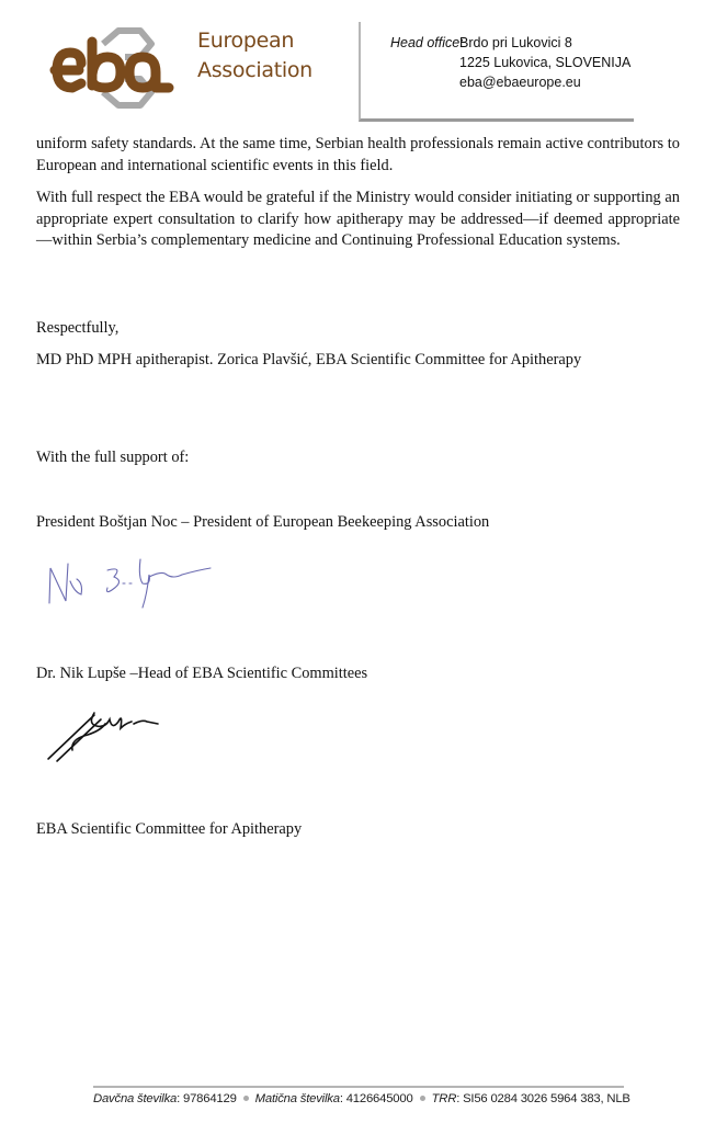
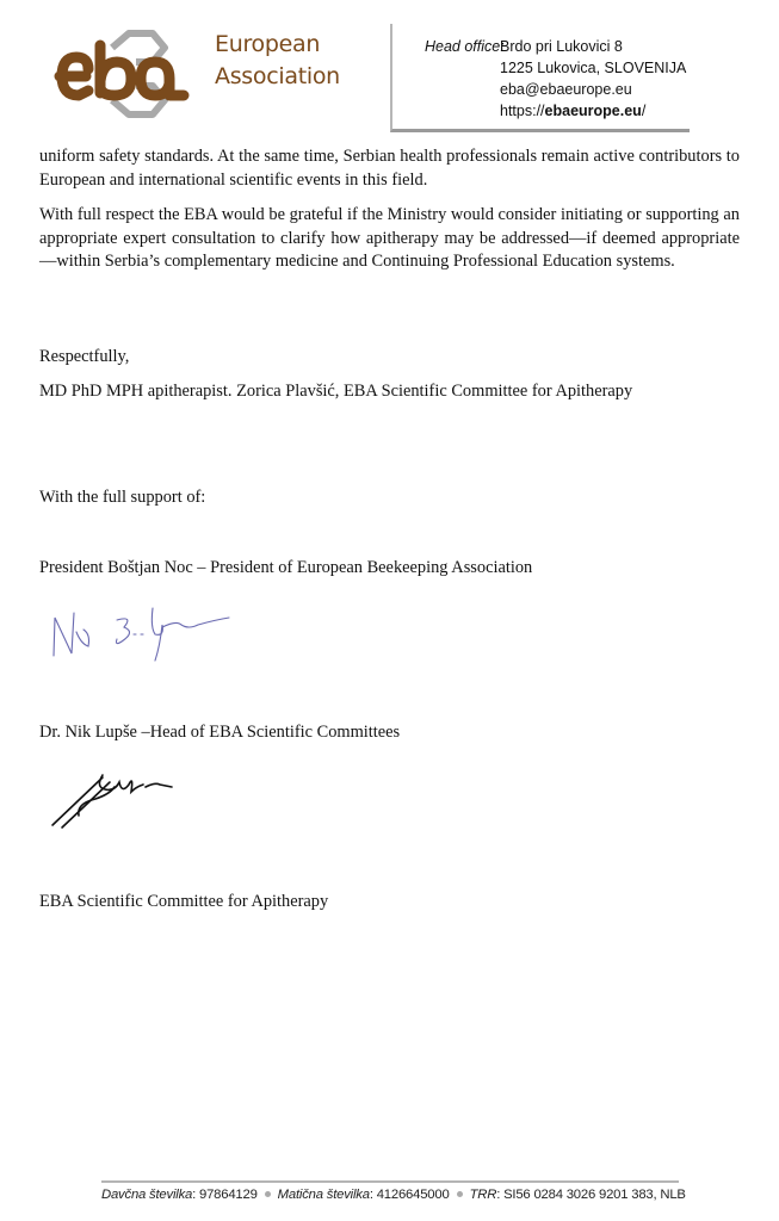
  European
  Association
  Head officeBrdo pri Lukovici 8
  1225 Lukovica, SLOVENIJA
  eba@ebaeurope.eu
+ https://ebaeurope.eu/
  uniform safety standards. At the same time, Serbian health professionals remain active contributors to European and international scientific events in this field.
  With full respect the EBA would be grateful if the Ministry would consider initiating or supporting an appropriate expert consultation to clarify how apitherapy may be addressed—if deemed appropriate—within Serbia’s complementary medicine and Continuing Professional Education systems.
  Respectfully,
  MD PhD MPH apitherapist. Zorica Plavšić, EBA Scientific Committee for Apitherapy
  With the full support of:
  President Boštjan Noc – President of European Beekeeping Association
  Dr. Nik Lupše –Head of EBA Scientific Committees
  EBA Scientific Committee for Apitherapy
- Davčna številka: 97864129 Matična številka: 4126645000 TRR: SI56 0284 3026 5964 383, NLB
+ Davčna številka: 97864129 Matična številka: 4126645000 TRR: SI56 0284 3026 9201 383, NLB
